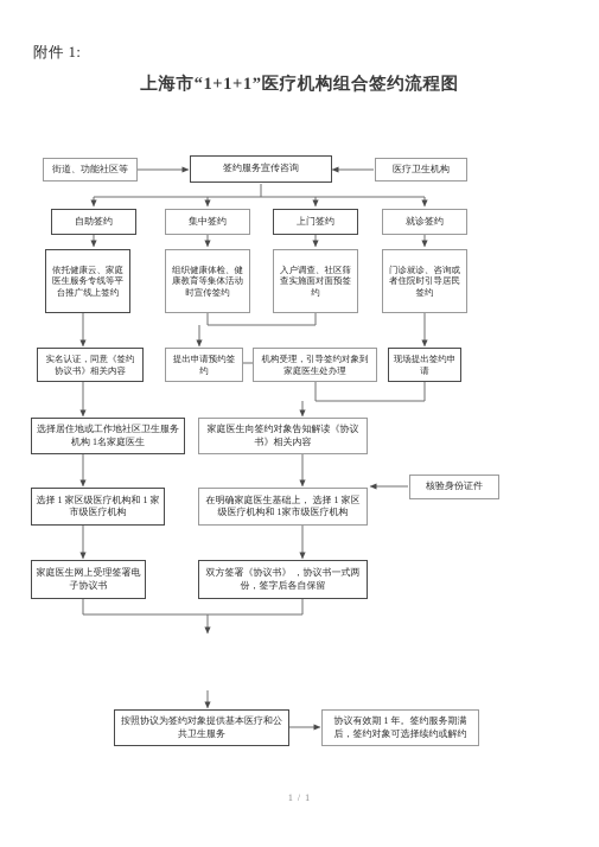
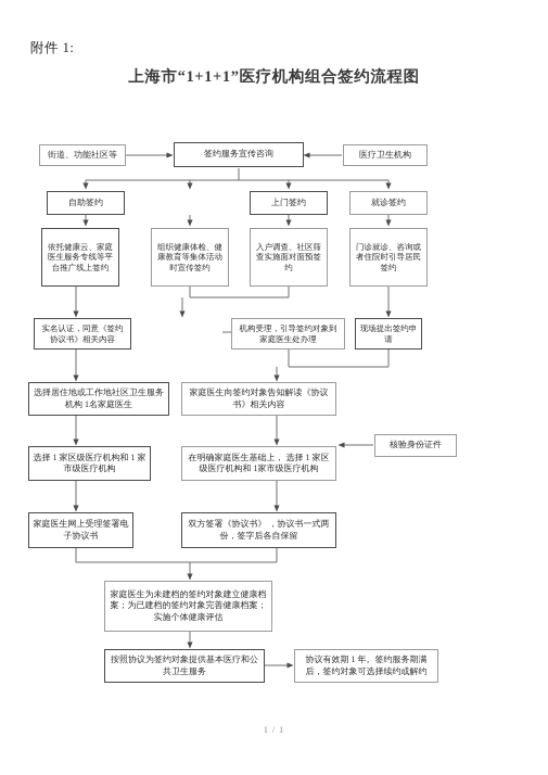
  附件 1:
  上海市“1+1+1”医疗机构组合签约流程图
  街道、功能社区等
  签约服务宣传咨询
  医疗卫生机构
  自助签约
- 集中签约
  上门签约
  就诊签约
  依托健康云、家庭医生服务专线等平台推广线上签约
  组织健康体检、健康教育等集体活动时宣传签约
  入户调查、社区筛查实施面对面预签约
  门诊就诊、咨询或者住院时引导居民签约
  实名认证，同意《签约协议书》相关内容
- 提出申请预约签约
  机构受理，引导签约对象到家庭医生处办理
  现场提出签约申请
  选择居住地或工作地社区卫生服务机构 1名家庭医生
  家庭医生向签约对象告知解读《协议书》相关内容
  选择 1 家区级医疗机构和 1 家市级医疗机构
  在明确家庭医生基础上， 选择 1 家区级医疗机构和 1家市级医疗机构
  核验身份证件
  家庭医生网上受理签署电子协议书
  双方签署《协议书》 ，协议书一式两份，签字后各自保留
+ 家庭医生为未建档的签约对象建立健康档案；为已建档的签约对象完善健康档案；实施个体健康评估
  按照协议为签约对象提供基本医疗和公共卫生服务
  协议有效期 1 年。签约服务期满后，签约对象可选择续约或解约
  1 / 1
